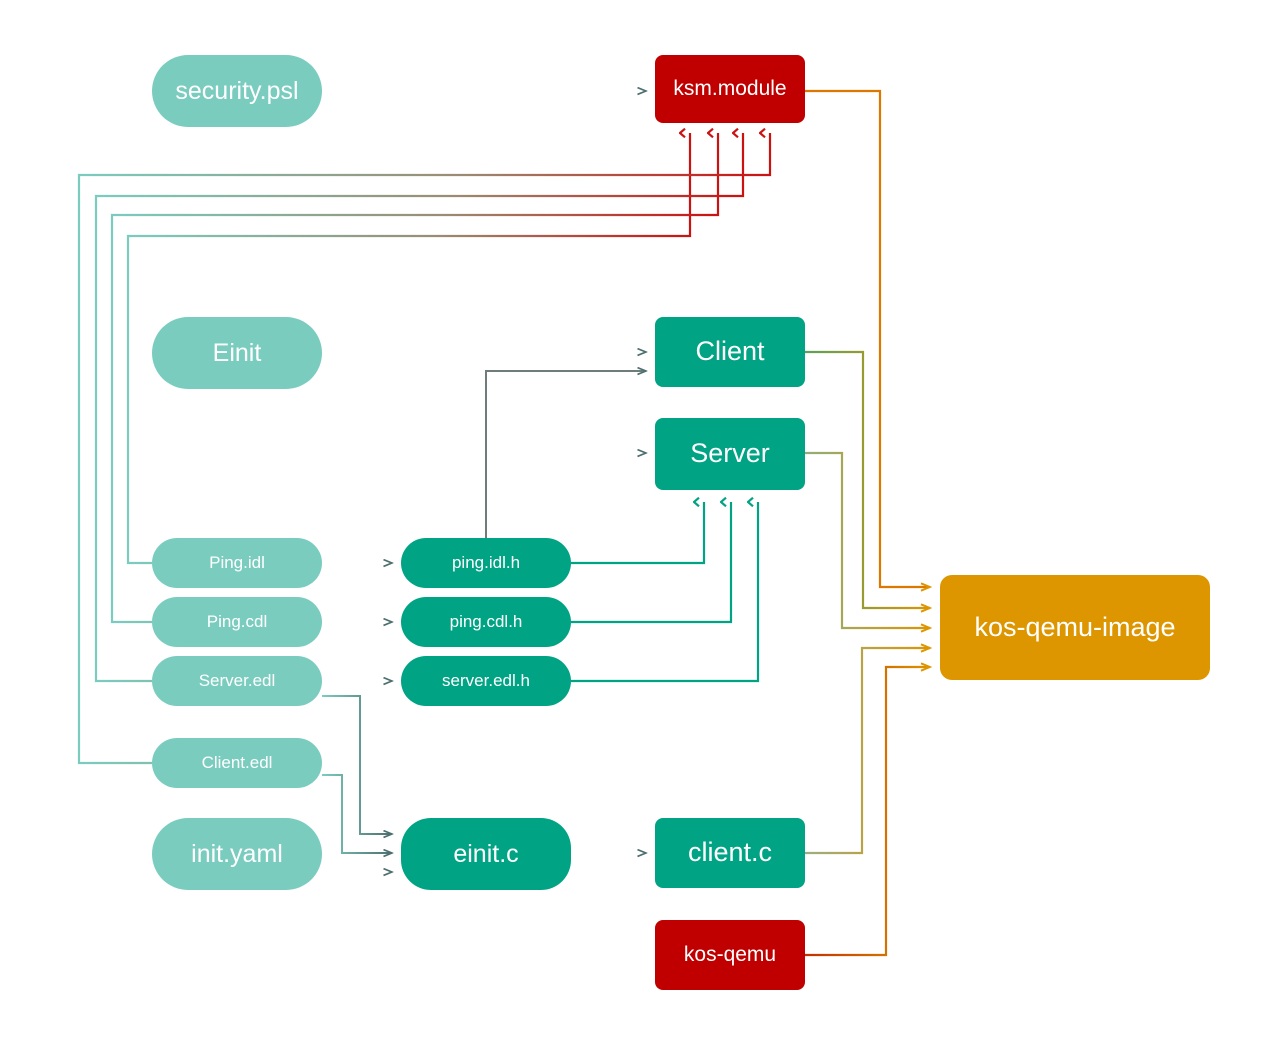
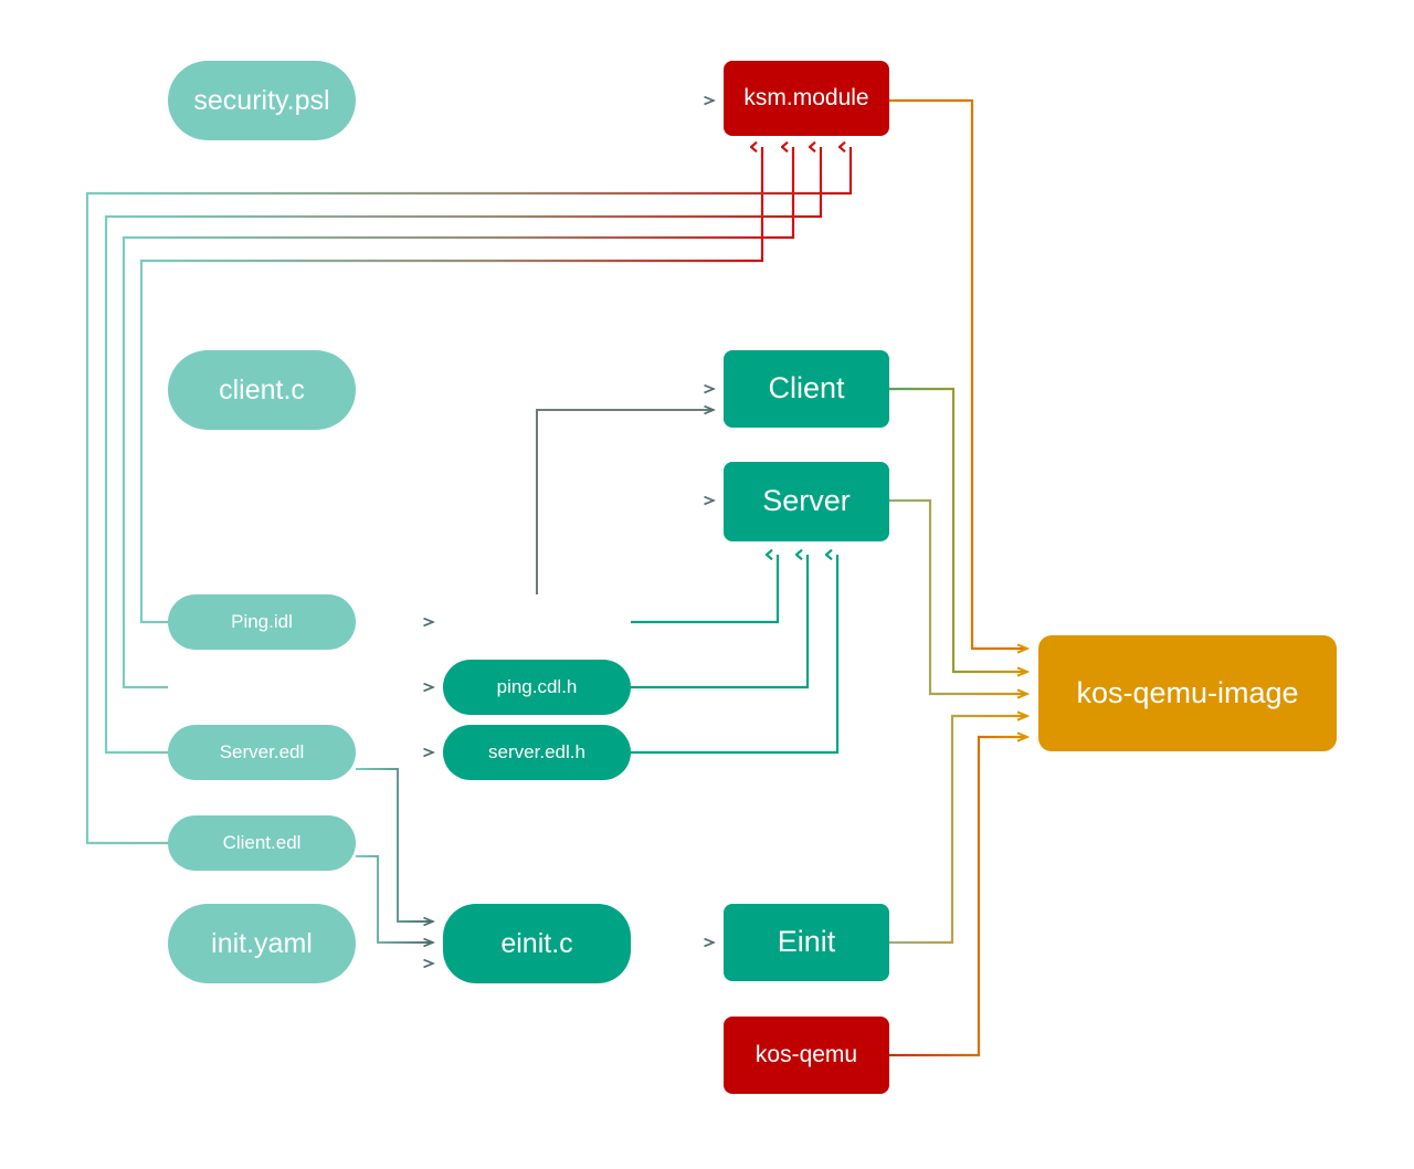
  security.psl
  ksm.module
- Einit
+ client.c
  Client
  Server
  Ping.idl
- ping.idl.h
- Ping.cdl
  ping.cdl.h
  Server.edl
  server.edl.h
  Client.edl
  init.yaml
  einit.c
- client.c
+ Einit
  kos-qemu
  kos-qemu-image
